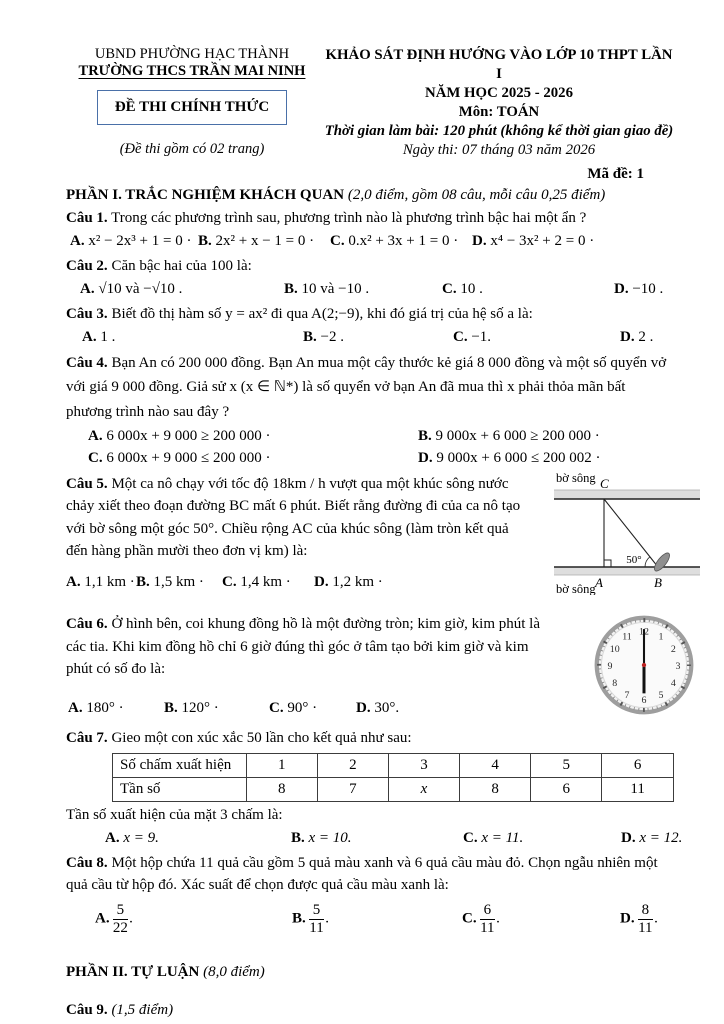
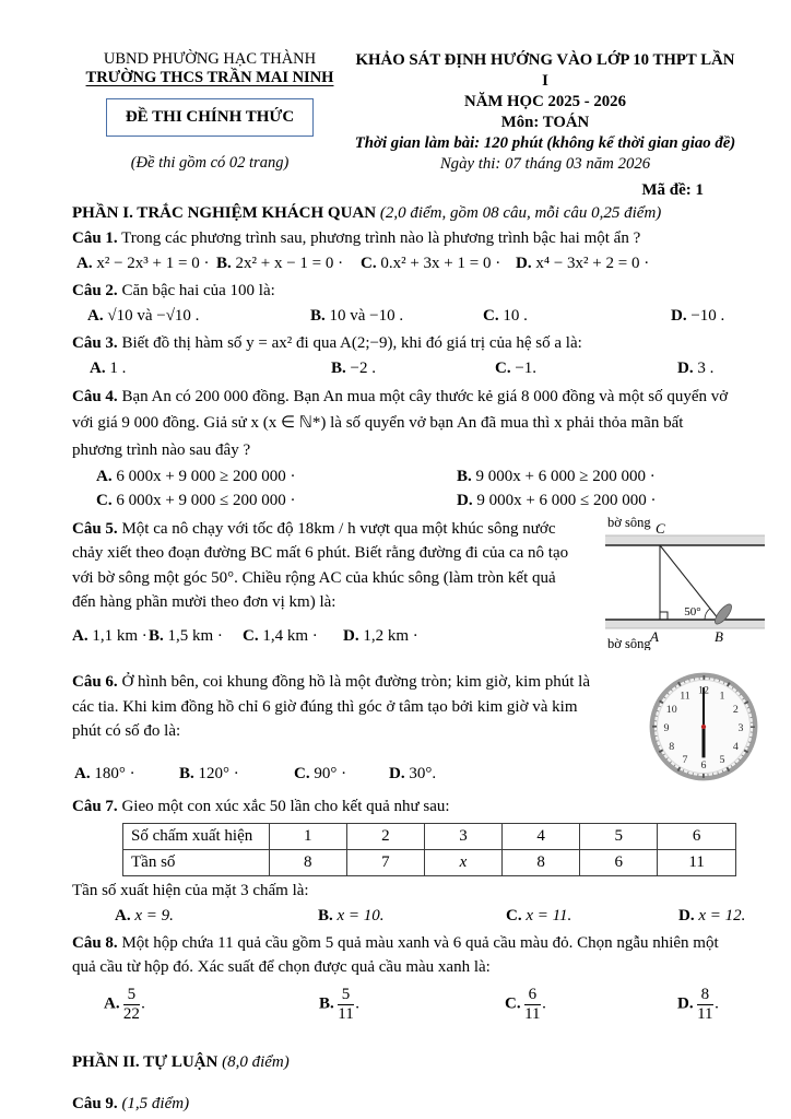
  UBND PHƯỜNG HẠC THÀNH
  TRƯỜNG THCS TRẦN MAI NINH
  ĐỀ THI CHÍNH THỨC
  (Đề thi gồm có 02 trang)
  KHẢO SÁT ĐỊNH HƯỚNG VÀO LỚP 10 THPT LẦN I
  NĂM HỌC 2025 - 2026
  Môn: TOÁN
  Thời gian làm bài: 120 phút (không kể thời gian giao đề)
  Ngày thi: 07 tháng 03 năm 2026
  Mã đề: 1
  PHẦN I. TRẮC NGHIỆM KHÁCH QUAN (2,0 điểm, gồm 08 câu, mỗi câu 0,25 điểm)
  Câu 1. Trong các phương trình sau, phương trình nào là phương trình bậc hai một ẩn ?
  A. x² − 2x³ + 1 = 0 ·
  B. 2x² + x − 1 = 0 ·
  C. 0.x² + 3x + 1 = 0 ·
  D. x⁴ − 3x² + 2 = 0 ·
  Câu 2. Căn bậc hai của 100 là:
  A. √10 và −√10 .
  B. 10 và −10 .
  C. 10 .
  D. −10 .
  Câu 3. Biết đồ thị hàm số y = ax² đi qua A(2;−9), khi đó giá trị của hệ số a là:
  A. 1 .
  B. −2 .
  C. −1.
- D. 2 .
+ D. 3 .
  Câu 4. Bạn An có 200 000 đồng. Bạn An mua một cây thước kẻ giá 8 000 đồng và một số quyển vở với giá 9 000 đồng. Giả sử x (x ∈ ℕ*) là số quyển vở bạn An đã mua thì x phải thỏa mãn bất phương trình nào sau đây ?
  A. 6 000x + 9 000 ≥ 200 000 ·
  B. 9 000x + 6 000 ≥ 200 000 ·
  C. 6 000x + 9 000 ≤ 200 000 ·
- D. 9 000x + 6 000 ≤ 200 002 ·
+ D. 9 000x + 6 000 ≤ 200 000 ·
  bờ sông
  C
  50°
  A
  B
  bờ sông
  Câu 5. Một ca nô chạy với tốc độ 18km / h vượt qua một khúc sông nước chảy xiết theo đoạn đường BC mất 6 phút. Biết rằng đường đi của ca nô tạo với bờ sông một góc 50°. Chiều rộng AC của khúc sông (làm tròn kết quả đến hàng phần mười theo đơn vị km) là:
  A. 1,1 km ·
  B. 1,5 km ·
  C. 1,4 km ·
  D. 1,2 km ·
  12
  1
  2
  3
  4
  5
  6
  7
  8
  9
  10
  11
  Câu 6. Ở hình bên, coi khung đồng hồ là một đường tròn; kim giờ, kim phút là các tia. Khi kim đồng hồ chỉ 6 giờ đúng thì góc ở tâm tạo bởi kim giờ và kim phút có số đo là:
  A. 180° ·
  B. 120° ·
  C. 90° ·
  D. 30°.
  Câu 7. Gieo một con xúc xắc 50 lần cho kết quả như sau:
  Số chấm xuất hiện	1	2	3	4	5	6
  Tần số	8	7	x	8	6	11
  Tần số xuất hiện của mặt 3 chấm là:
  A. x = 9.
  B. x = 10.
  C. x = 11.
  D. x = 12.
  Câu 8. Một hộp chứa 11 quả cầu gồm 5 quả màu xanh và 6 quả cầu màu đỏ. Chọn ngẫu nhiên một quả cầu từ hộp đó. Xác suất để chọn được quả cầu màu xanh là:
  A.
  5
  22
  .
  B.
  5
  11
  .
  C.
  6
  11
  .
  D.
  8
  11
  .
  PHẦN II. TỰ LUẬN (8,0 điểm)
  Câu 9. (1,5 điểm)
